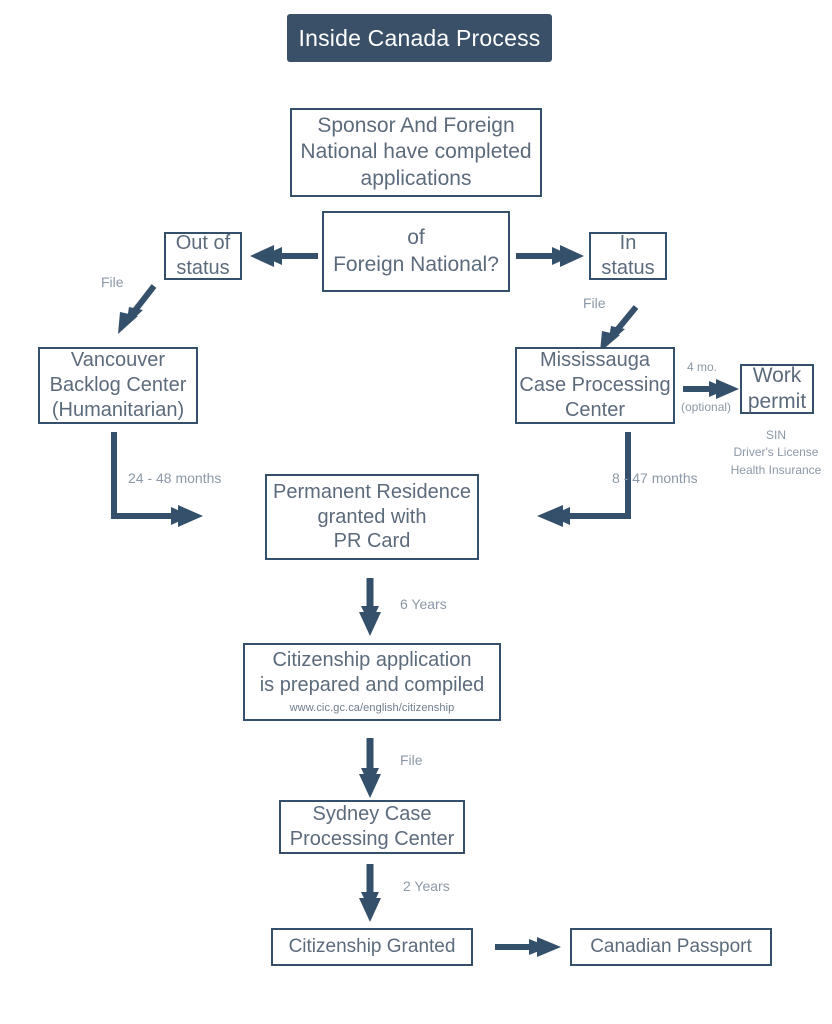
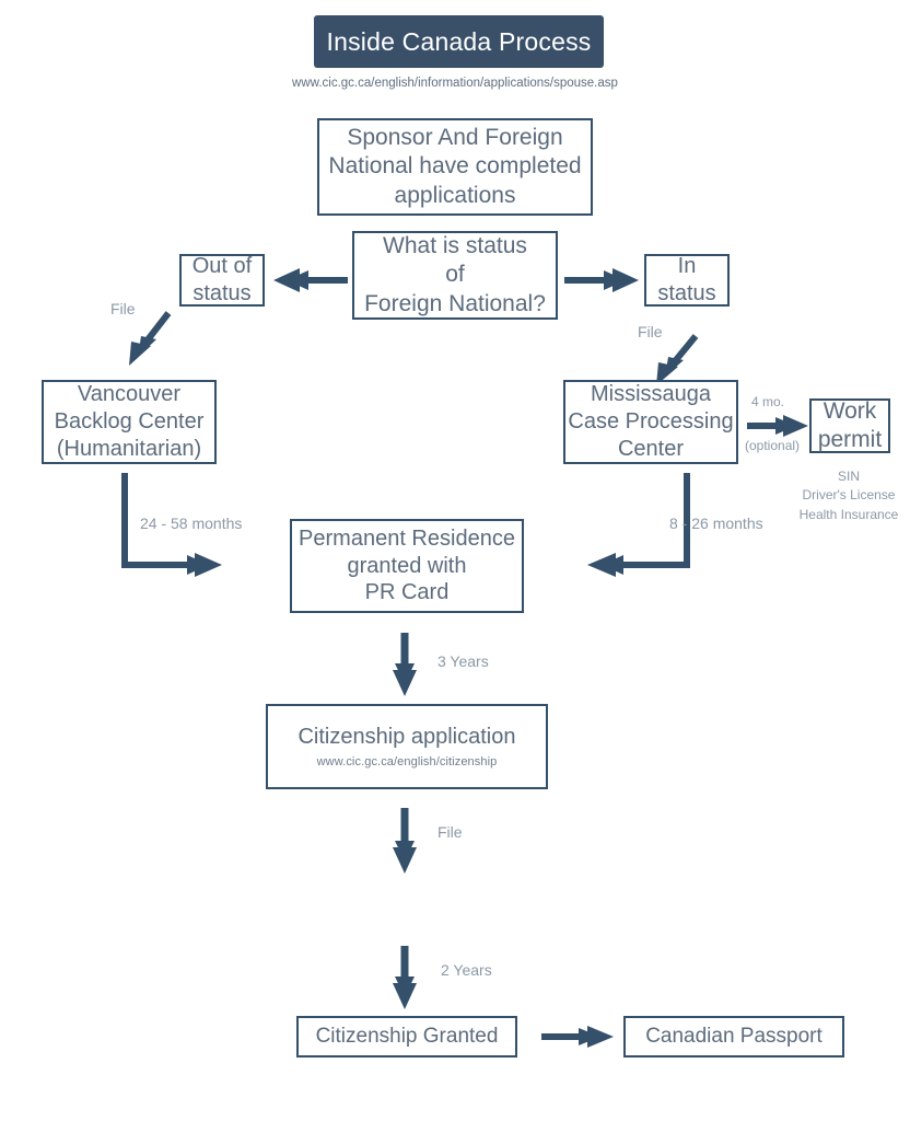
  Inside Canada Process
+ www.cic.gc.ca/english/information/applications/spouse.asp
  Sponsor And Foreign
  National have completed
  applications
+ What is status
  of
  Foreign National?
  Out of
  status
  In
  status
  File
  File
  Vancouver
  Backlog Center
  (Humanitarian)
  Mississauga
  Case Processing
  Center
  4 mo.
  (optional)
  Work
  permit
  SIN
  Driver's License
  Health Insurance
- 24 - 48 months
+ 24 - 58 months
- 8 - 47 months
+ 8 - 26 months
  Permanent Residence
  granted with
  PR Card
- 6 Years
+ 3 Years
  Citizenship application
- is prepared and compiled
  www.cic.gc.ca/english/citizenship
  File
- Sydney Case
- Processing Center
  2 Years
  Citizenship Granted
  Canadian Passport
